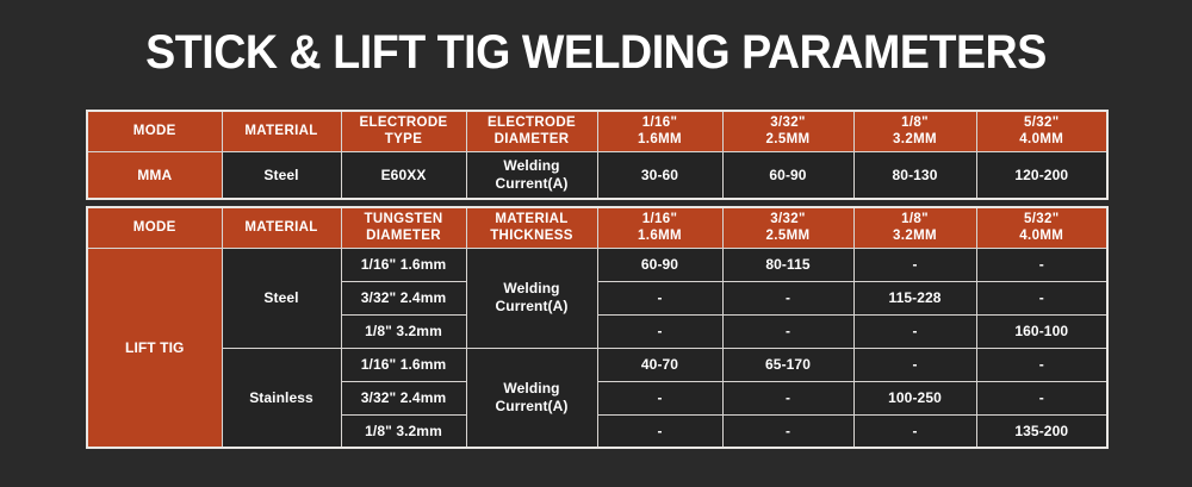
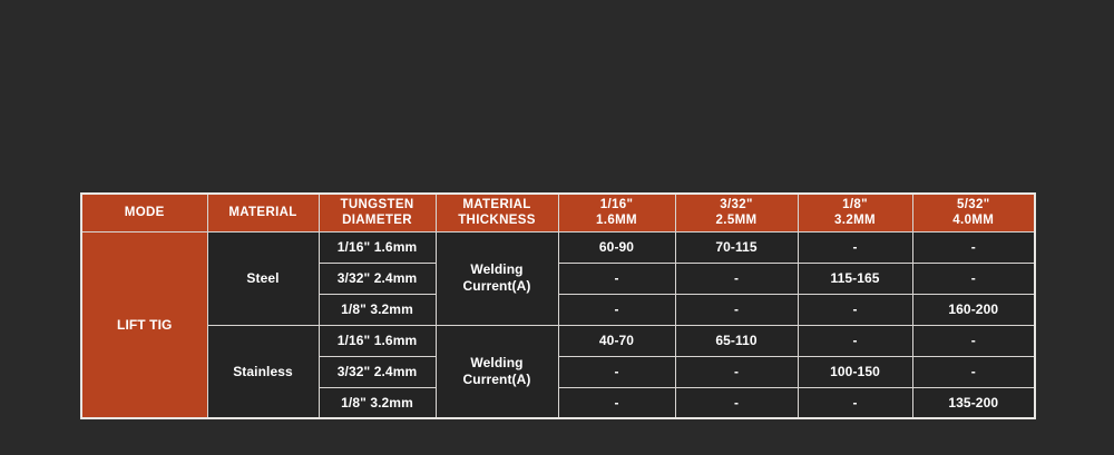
- STICK & LIFT TIG WELDING PARAMETERS
- MODE	MATERIAL	ELECTRODE TYPE	ELECTRODE DIAMETER	1/16" 1.6MM	3/32" 2.5MM	1/8" 3.2MM	5/32" 4.0MM
- MMA	Steel	E60XX	Welding Current(A)	30-60	60-90	80-130	120-200
  MODE	MATERIAL	TUNGSTEN DIAMETER	MATERIAL THICKNESS	1/16" 1.6MM	3/32" 2.5MM	1/8" 3.2MM	5/32" 4.0MM
- LIFT TIG	Steel	1/16" 1.6mm	Welding Current(A)	60-90	80-115	-	-
+ LIFT TIG	Steel	1/16" 1.6mm	Welding Current(A)	60-90	70-115	-	-
- 3/32" 2.4mm	-	-	115-228	-
+ 3/32" 2.4mm	-	-	115-165	-
- 1/8" 3.2mm	-	-	-	160-100
+ 1/8" 3.2mm	-	-	-	160-200
- Stainless	1/16" 1.6mm	Welding Current(A)	40-70	65-170	-	-
+ Stainless	1/16" 1.6mm	Welding Current(A)	40-70	65-110	-	-
- 3/32" 2.4mm	-	-	100-250	-
+ 3/32" 2.4mm	-	-	100-150	-
  1/8" 3.2mm	-	-	-	135-200
